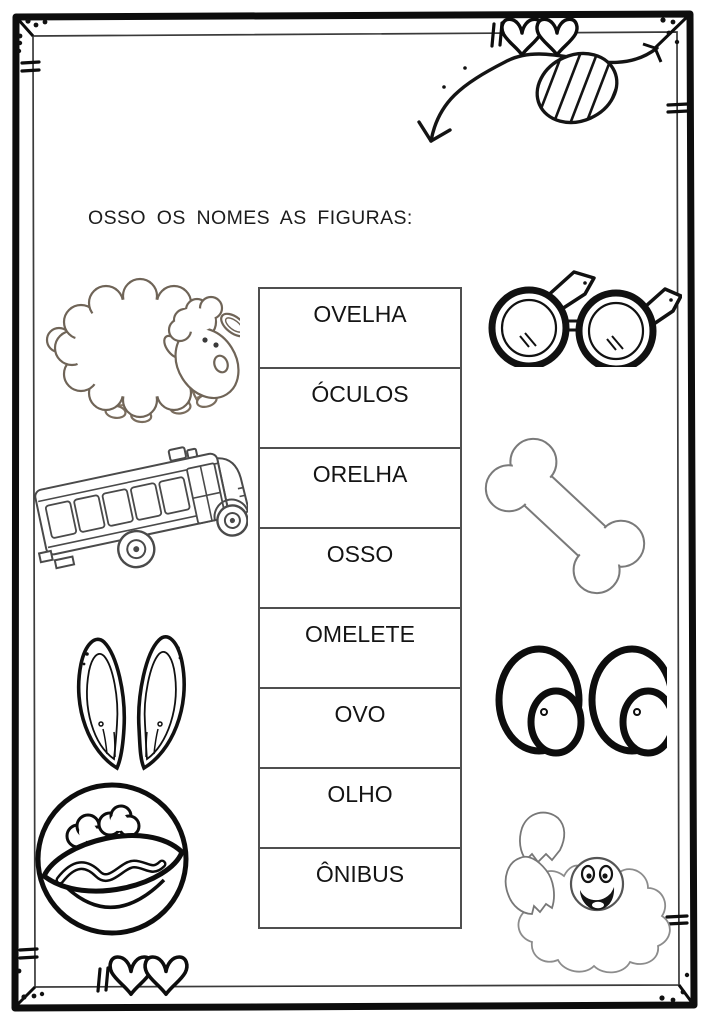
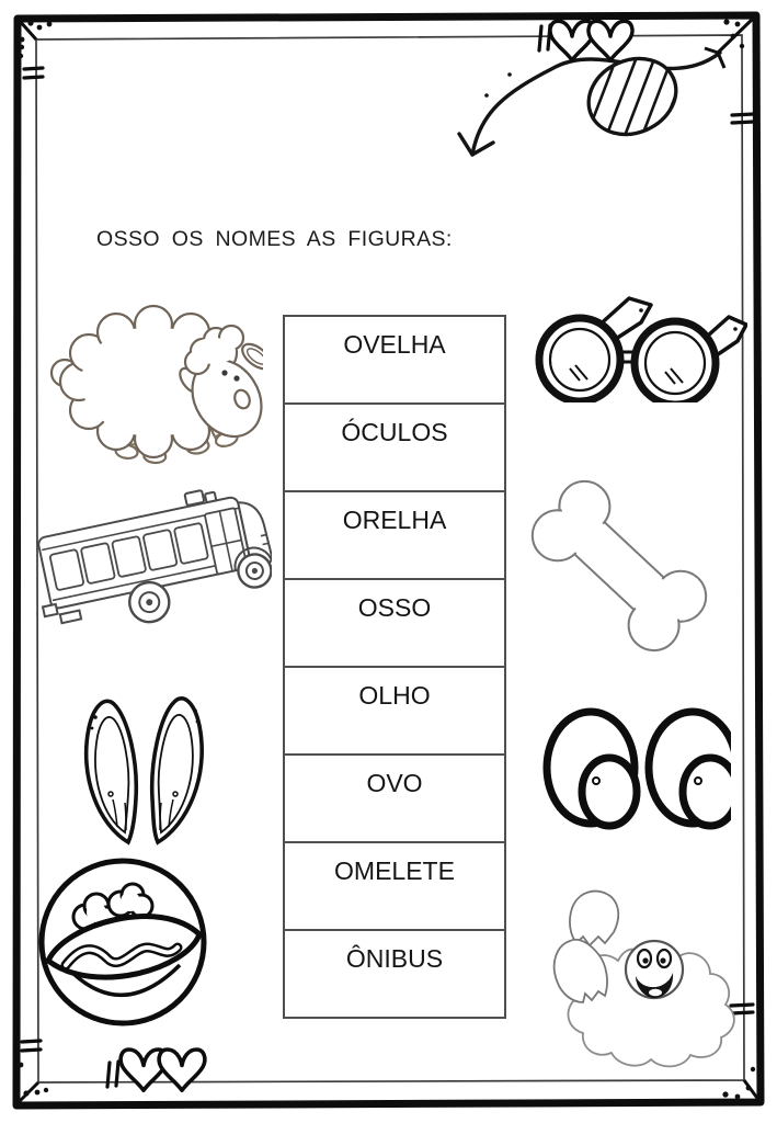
  OSSO OS NOMES AS FIGURAS:
  OVELHA
  ÓCULOS
  ORELHA
  OSSO
- OMELETE
+ OLHO
  OVO
- OLHO
+ OMELETE
  ÔNIBUS
